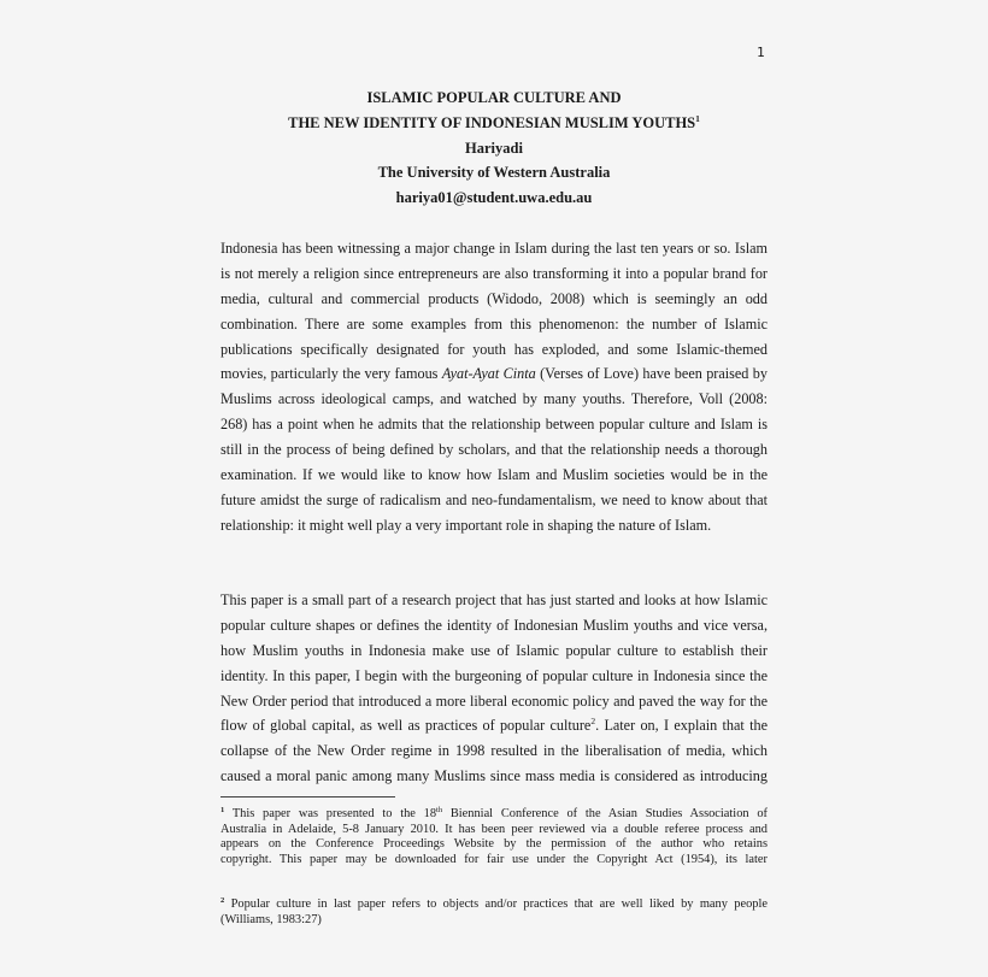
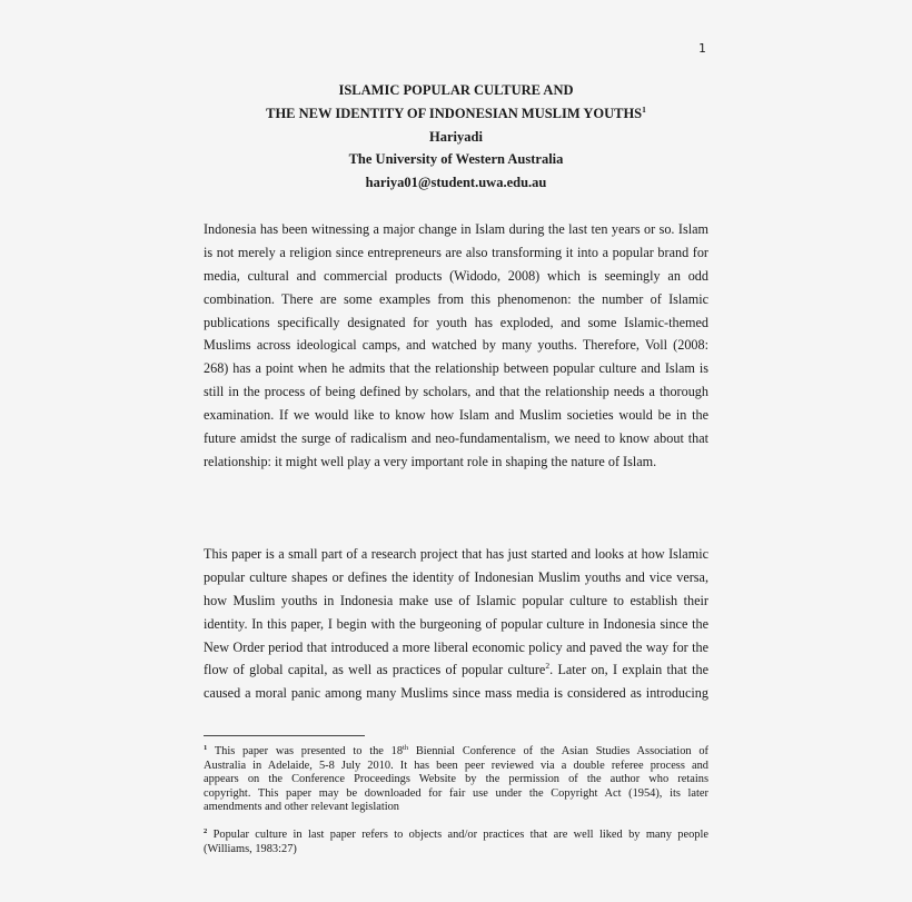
  1
  ISLAMIC POPULAR CULTURE AND
  THE NEW IDENTITY OF INDONESIAN MUSLIM YOUTHS1
  Hariyadi
  The University of Western Australia
  hariya01@student.uwa.edu.au
  Indonesia has been witnessing a major change in Islam during the last ten years or so. Islam
  is not merely a religion since entrepreneurs are also transforming it into a popular brand for
  media, cultural and commercial products (Widodo, 2008) which is seemingly an odd
  combination. There are some examples from this phenomenon: the number of Islamic
  publications specifically designated for youth has exploded, and some Islamic-themed
- movies, particularly the very famous Ayat-Ayat Cinta (Verses of Love) have been praised by
  Muslims across ideological camps, and watched by many youths. Therefore, Voll (2008:
  268) has a point when he admits that the relationship between popular culture and Islam is
  still in the process of being defined by scholars, and that the relationship needs a thorough
  examination. If we would like to know how Islam and Muslim societies would be in the
  future amidst the surge of radicalism and neo-fundamentalism, we need to know about that
  relationship: it might well play a very important role in shaping the nature of Islam.
  This paper is a small part of a research project that has just started and looks at how Islamic
  popular culture shapes or defines the identity of Indonesian Muslim youths and vice versa,
  how Muslim youths in Indonesia make use of Islamic popular culture to establish their
  identity. In this paper, I begin with the burgeoning of popular culture in Indonesia since the
  New Order period that introduced a more liberal economic policy and paved the way for the
  flow of global capital, as well as practices of popular culture2. Later on, I explain that the
- collapse of the New Order regime in 1998 resulted in the liberalisation of media, which
  caused a moral panic among many Muslims since mass media is considered as introducing
  This paper was presented to the 18 Biennial Conference of the Asian Studies Association of
- Australia in Adelaide, 5-8 January 2010. It has been peer reviewed via a double referee process and
+ Australia in Adelaide, 5-8 July 2010. It has been peer reviewed via a double referee process and
  appears on the Conference Proceedings Website by the permission of the author who retains
  copyright. This paper may be downloaded for fair use under the Copyright Act (1954), its later
+ amendments and other relevant legislation
  Popular culture in last paper refers to objects and/or practices that are well liked by many people
  (Williams, 1983:27)
